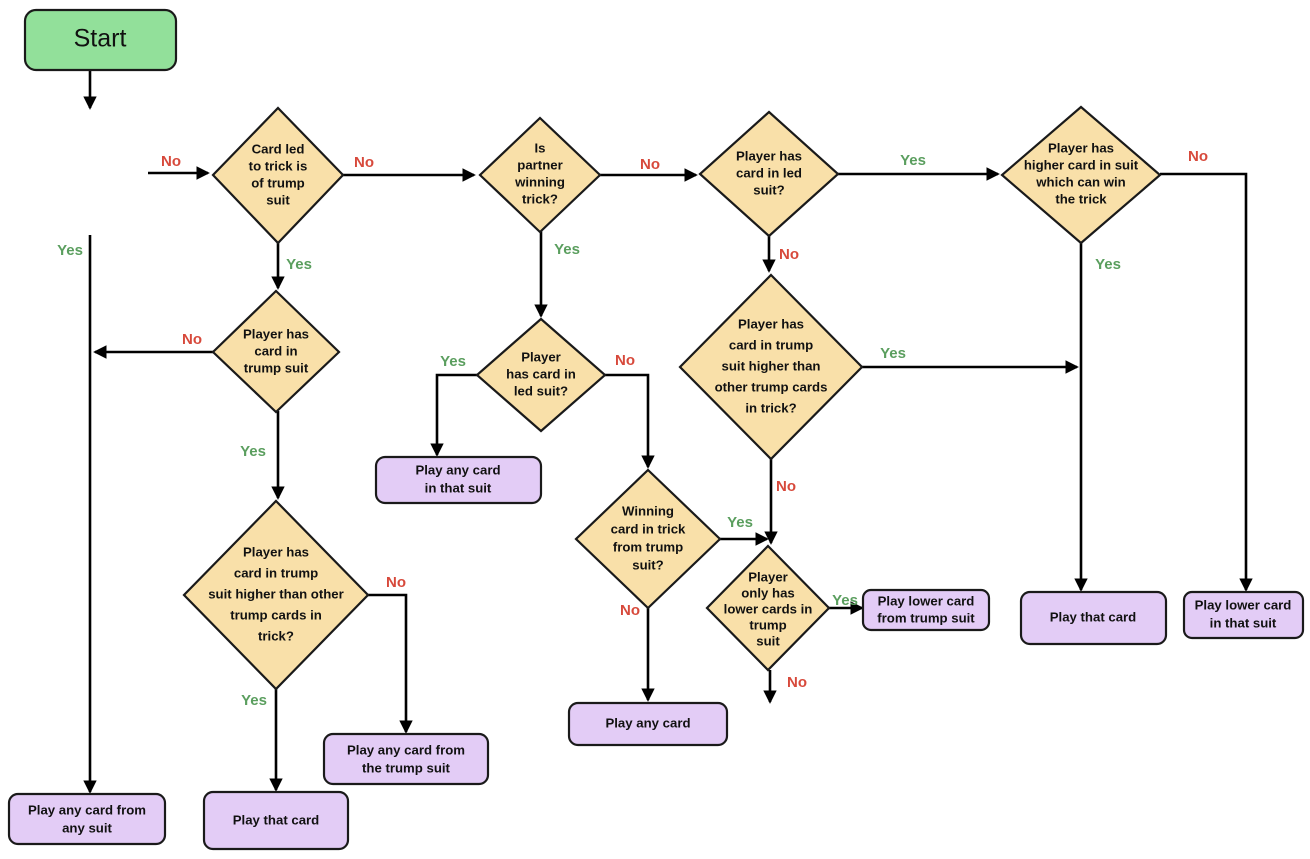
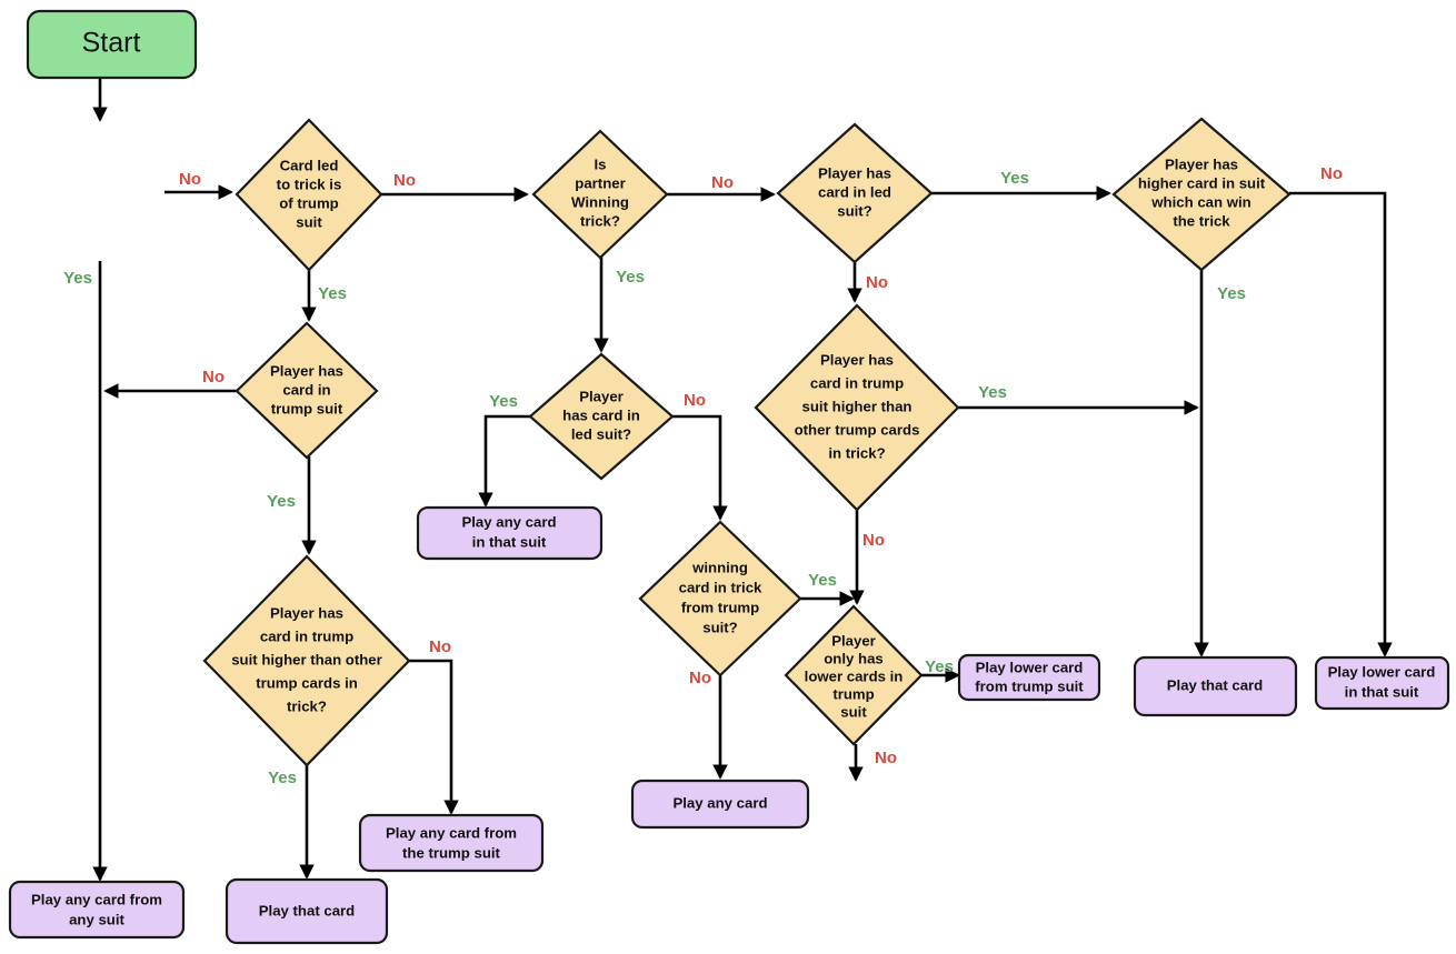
  Start
  Card led
  to trick is
  of trump
  suit
  Is
  partner
- winning
+ Winning
  trick?
  Player has
  card in led
  suit?
  Player has
  higher card in suit
  which can win
  the trick
  Player has
  card in
  trump suit
  Player
  has card in
  led suit?
  Player has
  card in trump
  suit higher than
  other trump cards
  in trick?
  Player has
  card in trump
  suit higher than other
  trump cards in
  trick?
- Winning
+ winning
  card in trick
  from trump
  suit?
  Player
  only has
  lower cards in
  trump
  suit
  Play any card from
  any suit
  Play that card
  Play any card from
  the trump suit
  Play any card
  in that suit
  Play any card
  Play lower card
  from trump suit
  Play that card
  Play lower card
  in that suit
  No
  Yes
  No
  Yes
  No
  Yes
  No
  Yes
  No
  Yes
  No
  Yes
  Yes
  No
  Yes
  No
  Yes
  No
  Yes
  No
  Yes
  No
